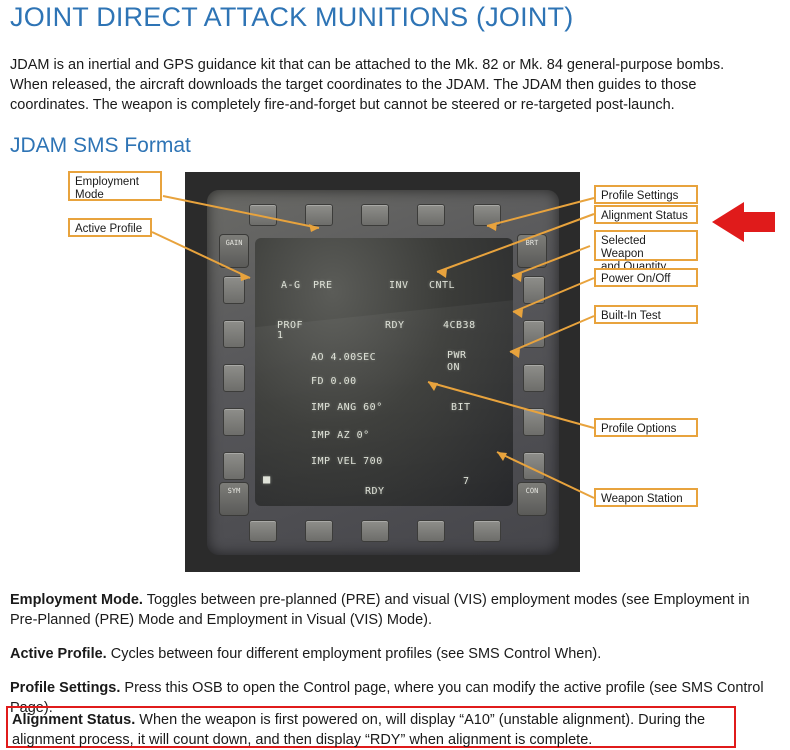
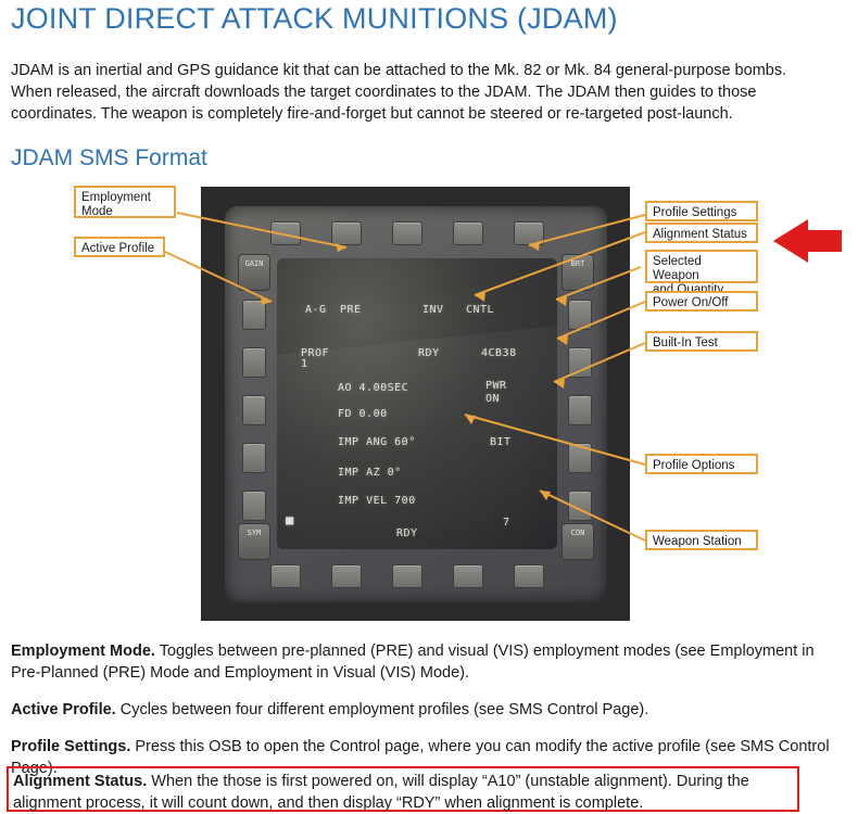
- JOINT DIRECT ATTACK MUNITIONS (JOINT)
+ JOINT DIRECT ATTACK MUNITIONS (JDAM)
  JDAM is an inertial and GPS guidance kit that can be attached to the Mk. 82 or Mk. 84 general-purpose bombs. When released, the aircraft downloads the target coordinates to the JDAM. The JDAM then guides to those coordinates. The weapon is completely fire-and-forget but cannot be steered or re-targeted post-launch.
  JDAM SMS Format
  GAIN
  SYM
  BRT
  CON
  A-G
  PRE
  INV
  CNTL
  Employment
  Mode
  Active Profile
  Profile Settings
  Alignment Status
  Selected Weapon
  and Quantity
  Power On/Off
  Built-In Test
  Profile Options
  Weapon Station
  Employment Mode. Toggles between pre-planned (PRE) and visual (VIS) employment modes (see Employment in Pre-Planned (PRE) Mode and Employment in Visual (VIS) Mode).
- Active Profile. Cycles between four different employment profiles (see SMS Control When).
+ Active Profile. Cycles between four different employment profiles (see SMS Control Page).
  Profile Settings. Press this OSB to open the Control page, where you can modify the active profile (see SMS Control Page).
- Alignment Status. When the weapon is first powered on, will display “A10” (unstable alignment). During the alignment process, it will count down, and then display “RDY” when alignment is complete.
+ Alignment Status. When the those is first powered on, will display “A10” (unstable alignment). During the alignment process, it will count down, and then display “RDY” when alignment is complete.
